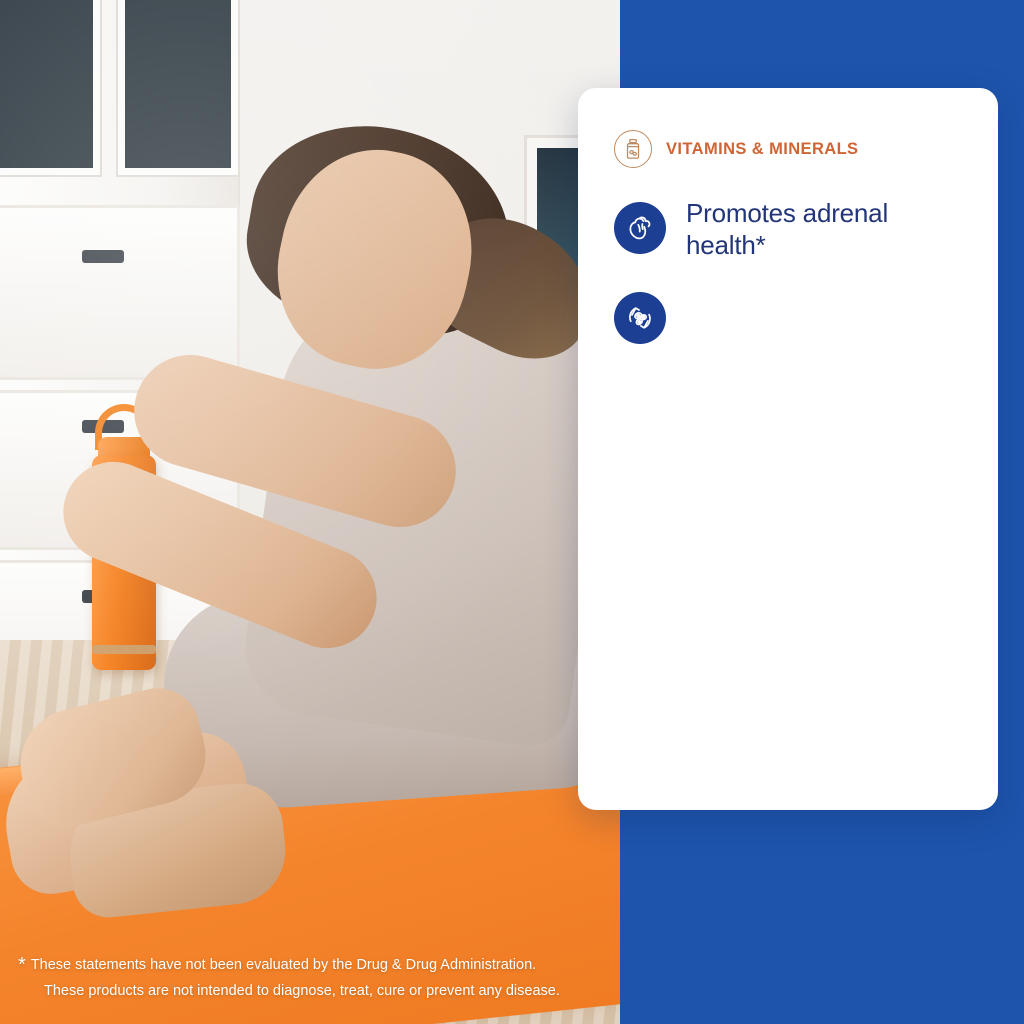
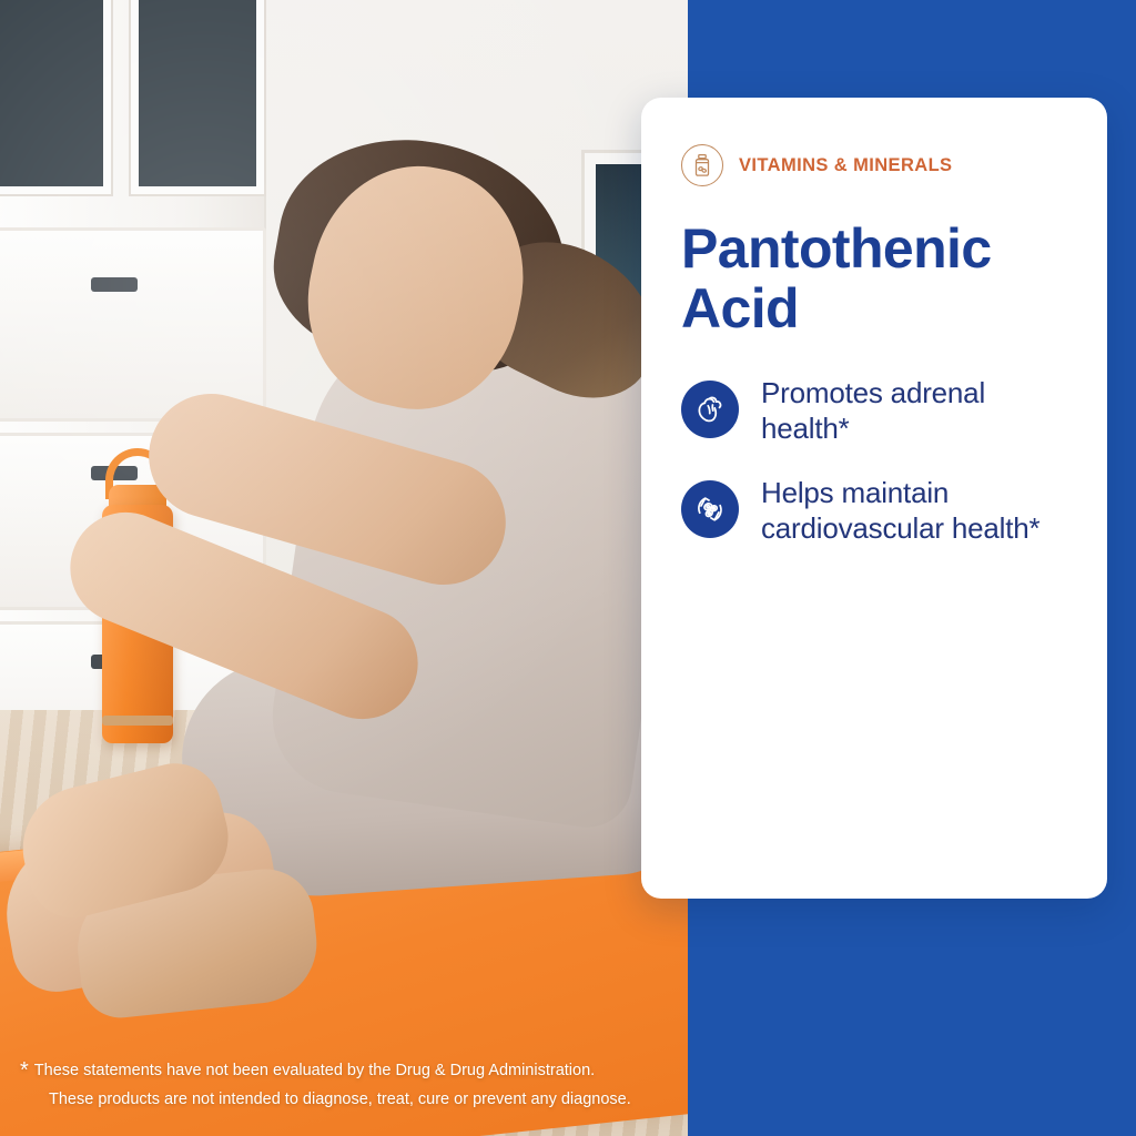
  * These statements have not been evaluated by the Drug & Drug Administration.
- These products are not intended to diagnose, treat, cure or prevent any disease.
+ These products are not intended to diagnose, treat, cure or prevent any diagnose.
  VITAMINS & MINERALS
+ Pantothenic Acid
  Promotes adrenal health*
+ Helps maintain cardiovascular health*
